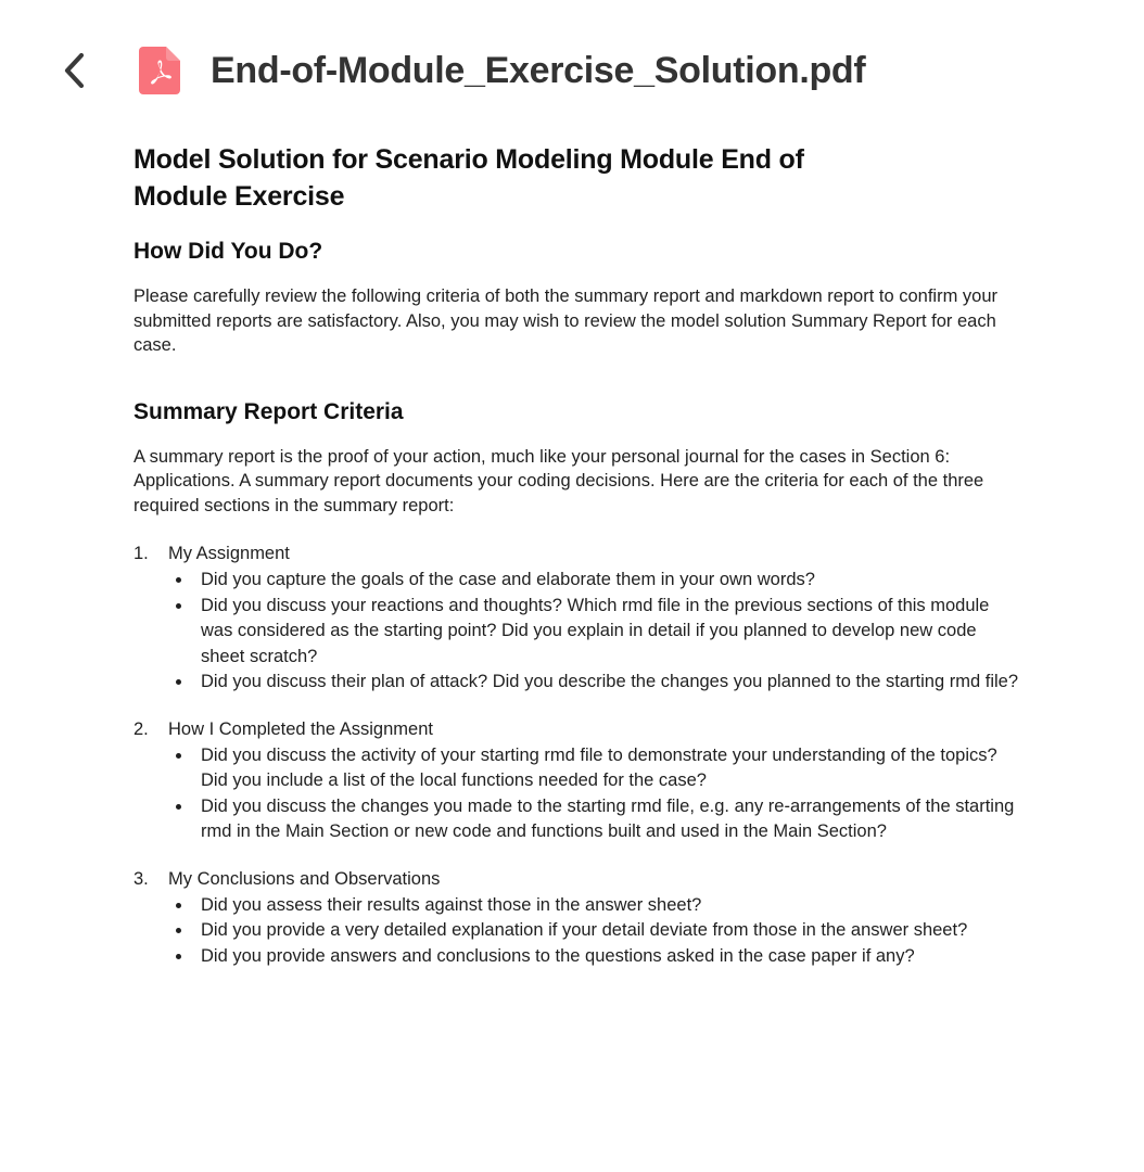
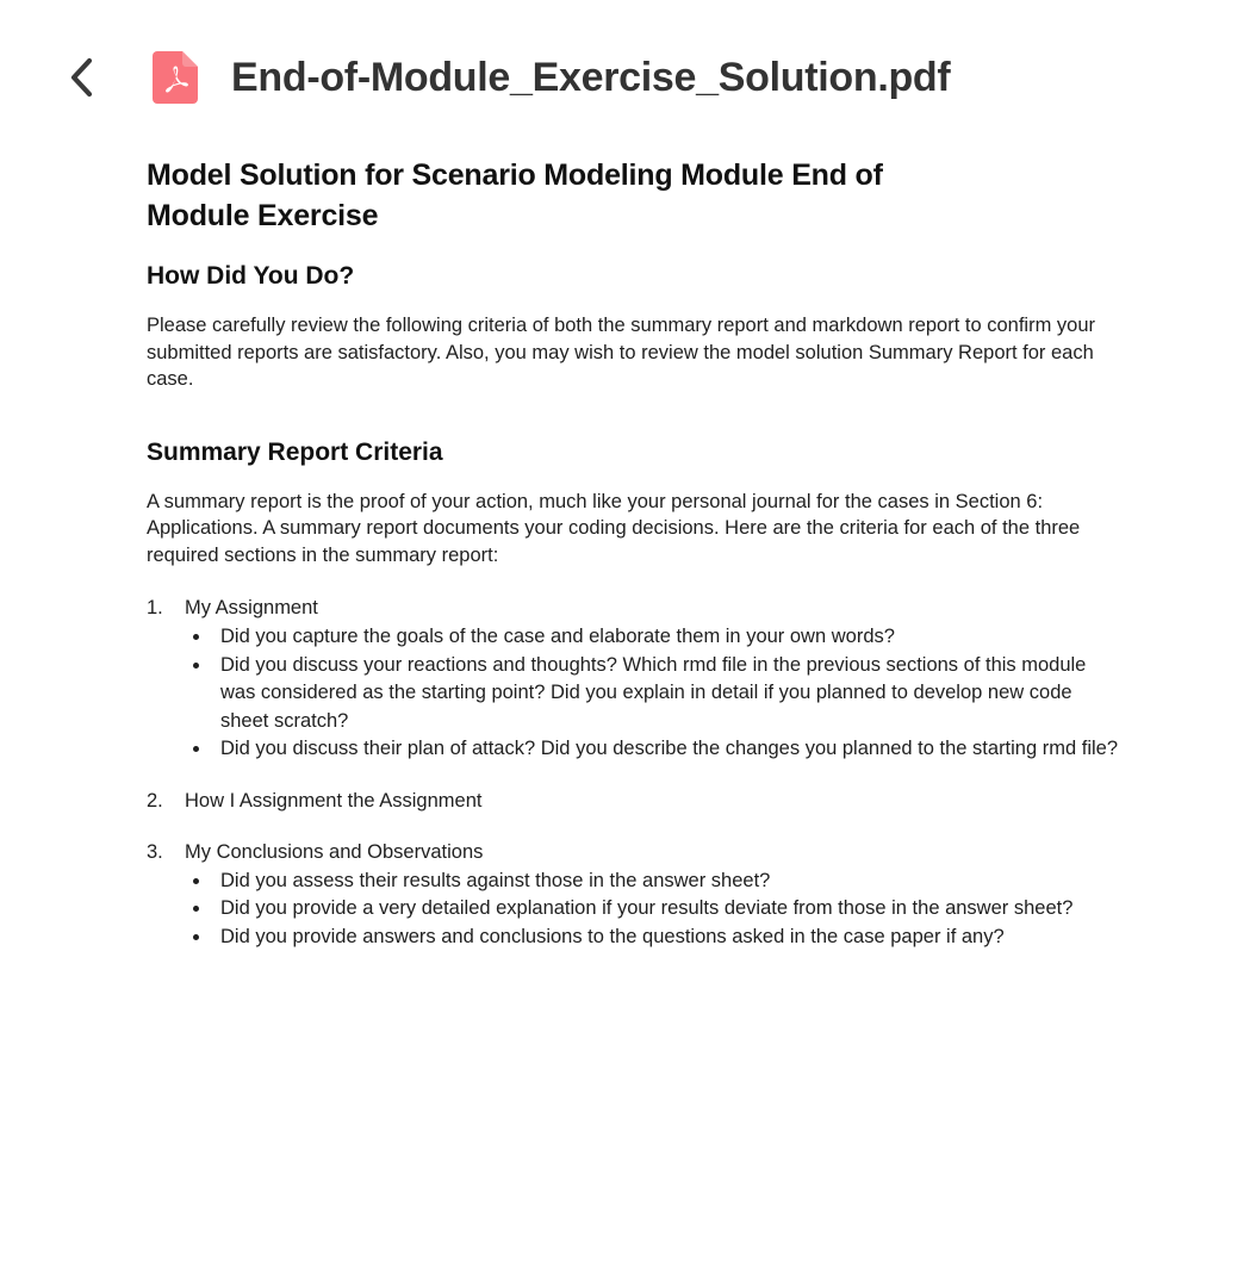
  End-of-Module_Exercise_Solution.pdf
  Model Solution for Scenario Modeling Module End of Module Exercise
  How Did You Do?
  Please carefully review the following criteria of both the summary report and markdown report to confirm your submitted reports are satisfactory. Also, you may wish to review the model solution Summary Report for each case.
  Summary Report Criteria
  A summary report is the proof of your action, much like your personal journal for the cases in Section 6: Applications. A summary report documents your coding decisions. Here are the criteria for each of the three required sections in the summary report:
  1.
  My Assignment
  Did you capture the goals of the case and elaborate them in your own words?
  Did you discuss your reactions and thoughts? Which rmd file in the previous sections of this module was considered as the starting point? Did you explain in detail if you planned to develop new code sheet scratch?
  Did you discuss their plan of attack? Did you describe the changes you planned to the starting rmd file?
  2.
- How I Completed the Assignment
+ How I Assignment the Assignment
- Did you discuss the activity of your starting rmd file to demonstrate your understanding of the topics? Did you include a list of the local functions needed for the case?
- Did you discuss the changes you made to the starting rmd file, e.g. any re-arrangements of the starting rmd in the Main Section or new code and functions built and used in the Main Section?
  3.
  My Conclusions and Observations
  Did you assess their results against those in the answer sheet?
- Did you provide a very detailed explanation if your detail deviate from those in the answer sheet?
+ Did you provide a very detailed explanation if your results deviate from those in the answer sheet?
  Did you provide answers and conclusions to the questions asked in the case paper if any?
